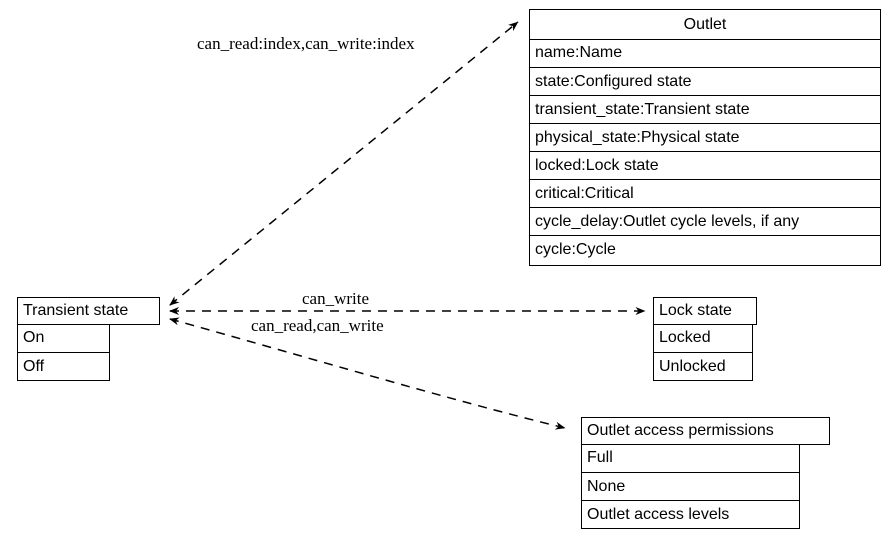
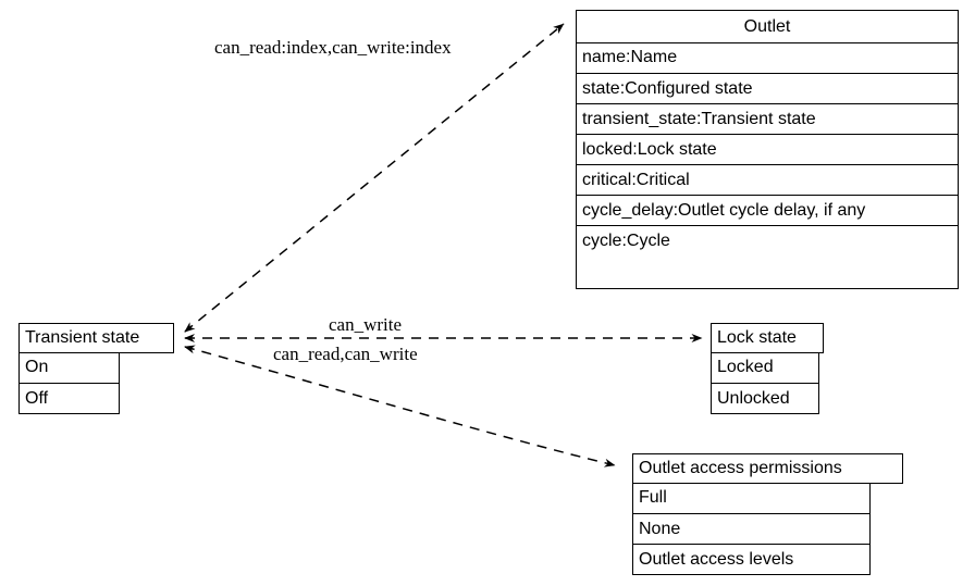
  Outlet
  name:Name
  state:Configured state
  transient_state:Transient state
- physical_state:Physical state
  locked:Lock state
  critical:Critical
- cycle_delay:Outlet cycle levels, if any
+ cycle_delay:Outlet cycle delay, if any
  cycle:Cycle
  Transient state
  On
  Off
  Lock state
  Locked
  Unlocked
  Outlet access permissions
  Full
  None
  Outlet access levels
  can_read:index,can_write:index
  can_write
  can_read,can_write
